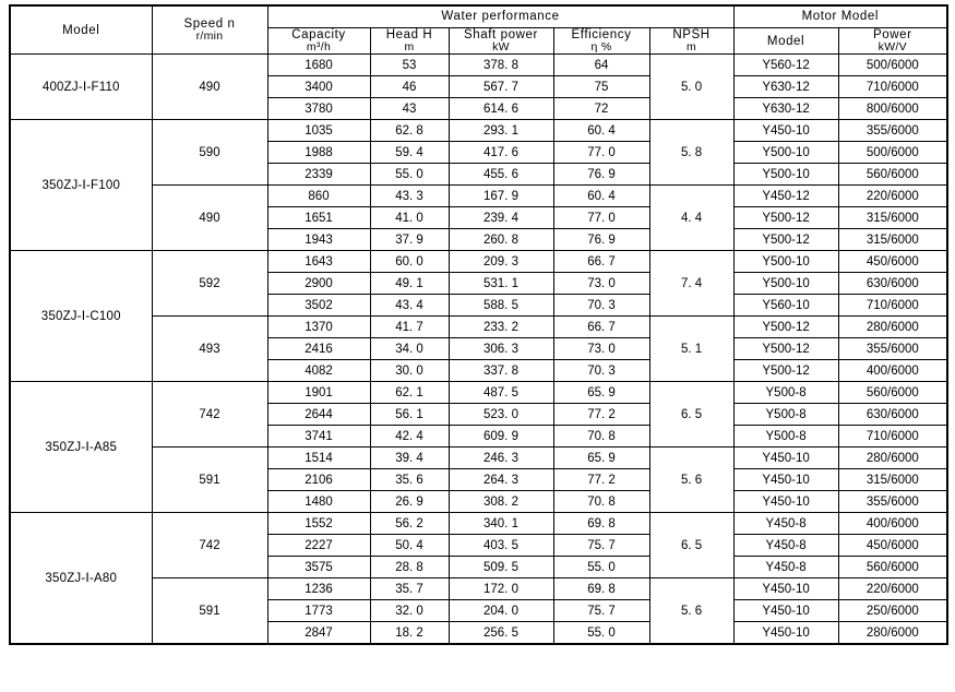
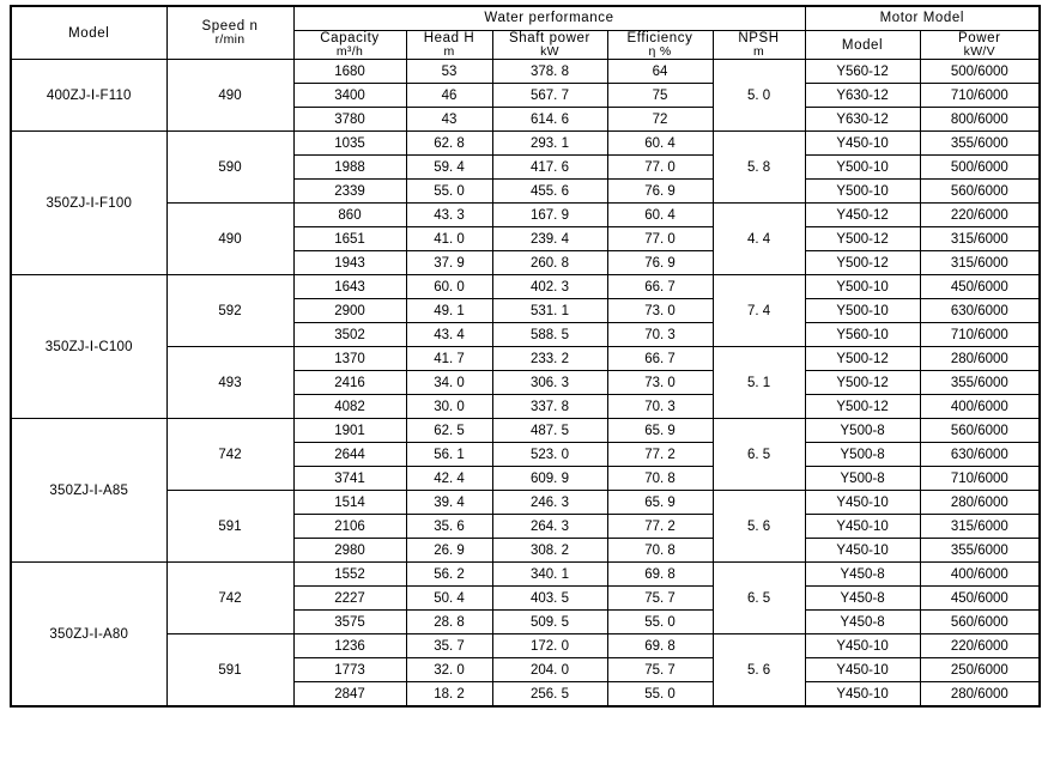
  Model	Speed n r/min	Water performance	Motor Model
  Capacity m³/h	Head H m	Shaft power kW	Efficiency η %	NPSH m	Model	Power kW/V
  400ZJ-Ⅰ-F110	490	1680	53	378. 8	64	5. 0	Y560-12	500/6000
  3400	46	567. 7	75	Y630-12	710/6000
  3780	43	614. 6	72	Y630-12	800/6000
  350ZJ-Ⅰ-F100	590	1035	62. 8	293. 1	60. 4	5. 8	Y450-10	355/6000
  1988	59. 4	417. 6	77. 0	Y500-10	500/6000
  2339	55. 0	455. 6	76. 9	Y500-10	560/6000
  490	860	43. 3	167. 9	60. 4	4. 4	Y450-12	220/6000
  1651	41. 0	239. 4	77. 0	Y500-12	315/6000
  1943	37. 9	260. 8	76. 9	Y500-12	315/6000
- 350ZJ-Ⅰ-C100	592	1643	60. 0	209. 3	66. 7	7. 4	Y500-10	450/6000
+ 350ZJ-Ⅰ-C100	592	1643	60. 0	402. 3	66. 7	7. 4	Y500-10	450/6000
  2900	49. 1	531. 1	73. 0	Y500-10	630/6000
  3502	43. 4	588. 5	70. 3	Y560-10	710/6000
  493	1370	41. 7	233. 2	66. 7	5. 1	Y500-12	280/6000
  2416	34. 0	306. 3	73. 0	Y500-12	355/6000
  4082	30. 0	337. 8	70. 3	Y500-12	400/6000
- 350ZJ-Ⅰ-A85	742	1901	62. 1	487. 5	65. 9	6. 5	Y500-8	560/6000
+ 350ZJ-Ⅰ-A85	742	1901	62. 5	487. 5	65. 9	6. 5	Y500-8	560/6000
  2644	56. 1	523. 0	77. 2	Y500-8	630/6000
  3741	42. 4	609. 9	70. 8	Y500-8	710/6000
  591	1514	39. 4	246. 3	65. 9	5. 6	Y450-10	280/6000
  2106	35. 6	264. 3	77. 2	Y450-10	315/6000
- 1480	26. 9	308. 2	70. 8	Y450-10	355/6000
+ 2980	26. 9	308. 2	70. 8	Y450-10	355/6000
  350ZJ-Ⅰ-A80	742	1552	56. 2	340. 1	69. 8	6. 5	Y450-8	400/6000
  2227	50. 4	403. 5	75. 7	Y450-8	450/6000
  3575	28. 8	509. 5	55. 0	Y450-8	560/6000
  591	1236	35. 7	172. 0	69. 8	5. 6	Y450-10	220/6000
  1773	32. 0	204. 0	75. 7	Y450-10	250/6000
  2847	18. 2	256. 5	55. 0	Y450-10	280/6000
